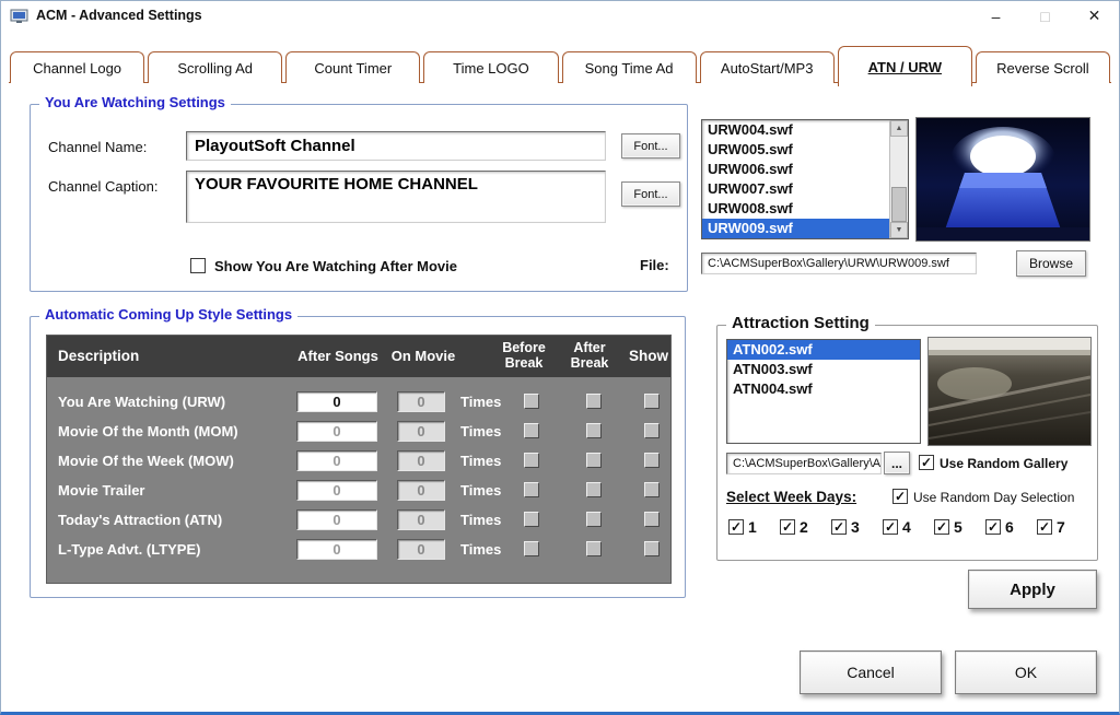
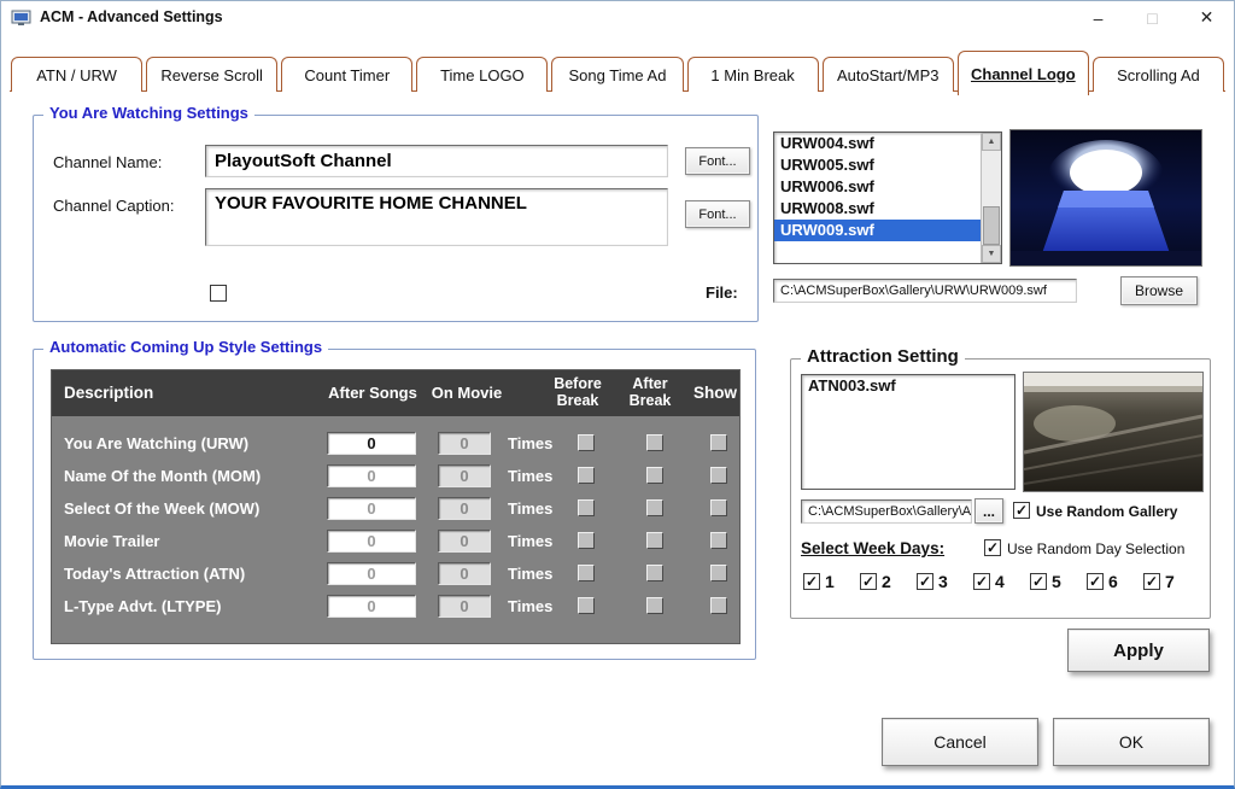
  ACM - Advanced Settings
  –
  □
  ✕
- Channel Logo
+ ATN / URW
- Scrolling Ad
+ Reverse Scroll
  Count Timer
  Time LOGO
  Song Time Ad
+ 1 Min Break
  AutoStart/MP3
- ATN / URW
+ Channel Logo
- Reverse Scroll
+ Scrolling Ad
  You Are Watching Settings
  Channel Name:
  PlayoutSoft Channel
  Font...
  Channel Caption:
  YOUR FAVOURITE HOME CHANNEL
  Font...
- Show You Are Watching After Movie
  URW004.swf
  URW005.swf
  URW006.swf
- URW007.swf
  URW008.swf
  URW009.swf
  File:
  C:\ACMSuperBox\Gallery\URW\URW009.swf
  Browse
  Automatic Coming Up Style Settings
  Description
  After Songs
  On Movie
  Before Break
  After Break
  Show
  You Are Watching (URW)
  0
  0
  Times
- Movie Of the Month (MOM)
+ Name Of the Month (MOM)
  0
  0
  Times
- Movie Of the Week (MOW)
+ Select Of the Week (MOW)
  0
  0
  Times
  Movie Trailer
  0
  0
  Times
  Today's Attraction (ATN)
  0
  0
  Times
  L-Type Advt. (LTYPE)
  0
  0
  Times
  Attraction Setting
- ATN002.swf
  ATN003.swf
- ATN004.swf
  C:\ACMSuperBox\Gallery\A
  ...
  Use Random Gallery
  Select Week Days:
  Use Random Day Selection
  1
  2
  3
  4
  5
  6
  7
  Apply
  Cancel
  OK
